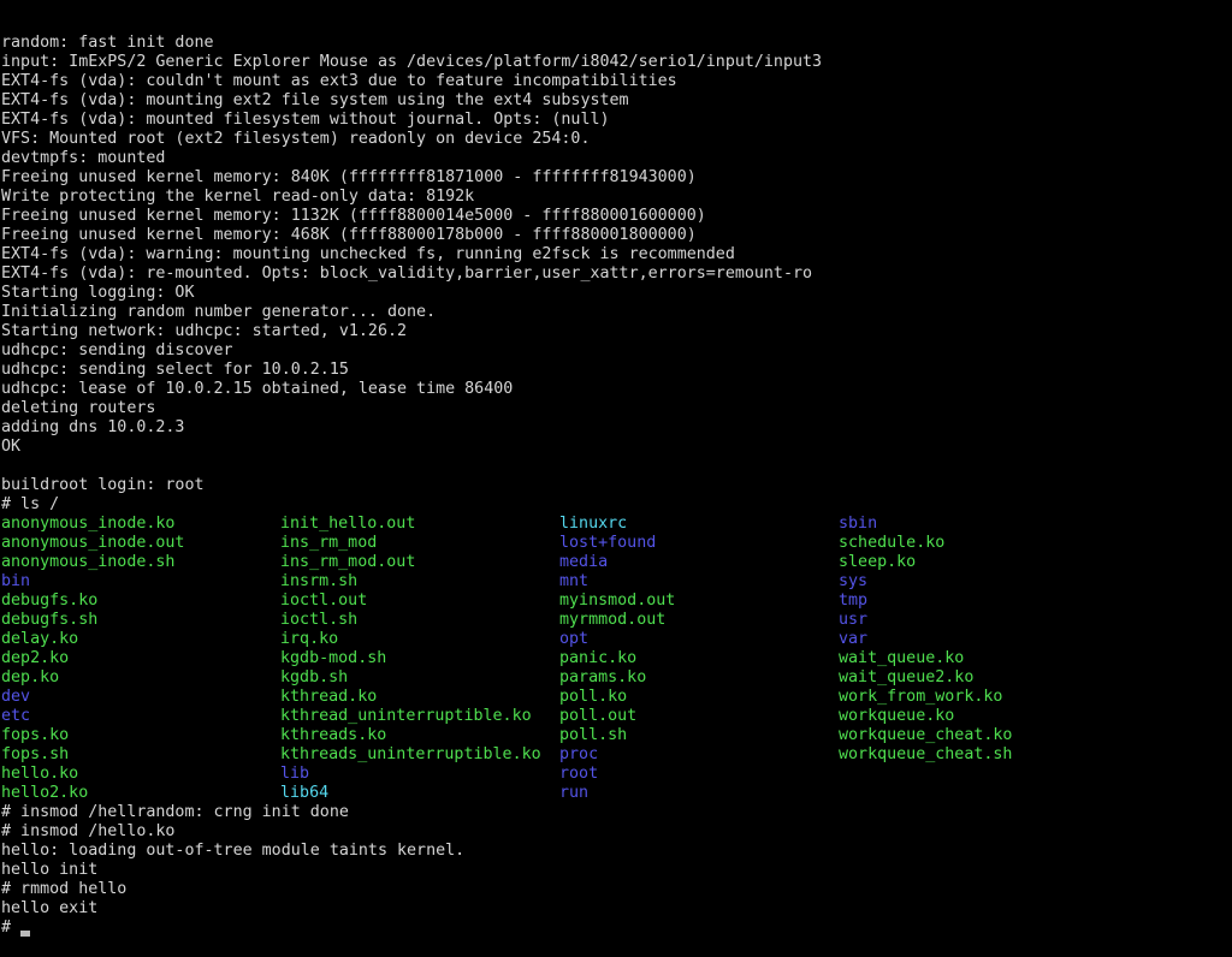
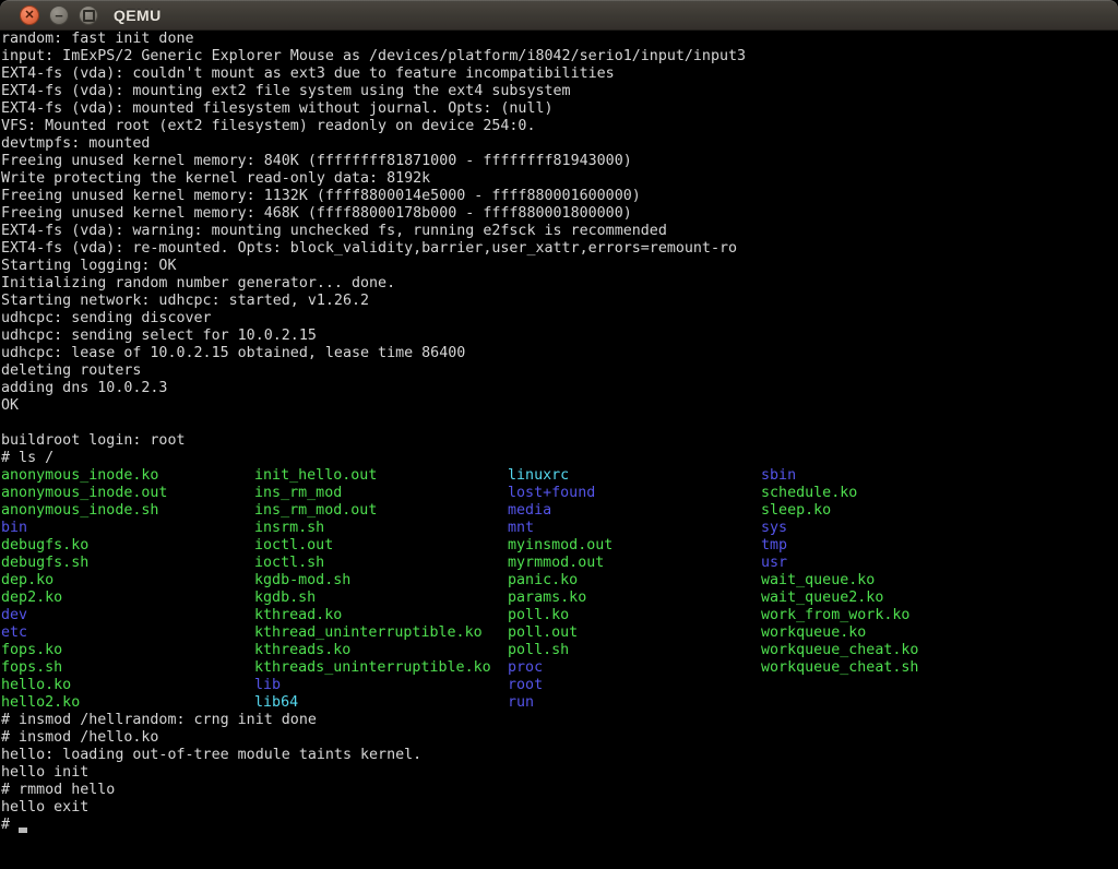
+ ✕
+ −
+ QEMU
  random: fast init done
  input: ImExPS/2 Generic Explorer Mouse as /devices/platform/i8042/serio1/input/input3
  EXT4-fs (vda): couldn't mount as ext3 due to feature incompatibilities
  EXT4-fs (vda): mounting ext2 file system using the ext4 subsystem
  EXT4-fs (vda): mounted filesystem without journal. Opts: (null)
  VFS: Mounted root (ext2 filesystem) readonly on device 254:0.
  devtmpfs: mounted
  Freeing unused kernel memory: 840K (ffffffff81871000 - ffffffff81943000)
  Write protecting the kernel read-only data: 8192k
  Freeing unused kernel memory: 1132K (ffff8800014e5000 - ffff880001600000)
  Freeing unused kernel memory: 468K (ffff88000178b000 - ffff880001800000)
  EXT4-fs (vda): warning: mounting unchecked fs, running e2fsck is recommended
  EXT4-fs (vda): re-mounted. Opts: block_validity,barrier,user_xattr,errors=remount-ro
  Starting logging: OK
  Initializing random number generator... done.
  Starting network: udhcpc: started, v1.26.2
  udhcpc: sending discover
  udhcpc: sending select for 10.0.2.15
  udhcpc: lease of 10.0.2.15 obtained, lease time 86400
  deleting routers
  adding dns 10.0.2.3
  OK
  buildroot login: root
  # ls /
  anonymous_inode.ko
  init_hello.out
  linuxrc
  sbin
  anonymous_inode.out
  ins_rm_mod
  lost+found
  schedule.ko
  anonymous_inode.sh
  ins_rm_mod.out
  media
  sleep.ko
  bin
  insrm.sh
  mnt
  sys
  debugfs.ko
  ioctl.out
  myinsmod.out
  tmp
  debugfs.sh
  ioctl.sh
  myrmmod.out
  usr
- delay.ko
- irq.ko
- opt
- var
- dep2.ko
+ dep.ko
  kgdb-mod.sh
  panic.ko
  wait_queue.ko
- dep.ko
+ dep2.ko
  kgdb.sh
  params.ko
  wait_queue2.ko
  dev
  kthread.ko
  poll.ko
  work_from_work.ko
  etc
  kthread_uninterruptible.ko
  poll.out
  workqueue.ko
  fops.ko
  kthreads.ko
  poll.sh
  workqueue_cheat.ko
  fops.sh
  kthreads_uninterruptible.ko
  proc
  workqueue_cheat.sh
  hello.ko
  lib
  root
  hello2.ko
  lib64
  run
  # insmod /hellrandom: crng init done
  # insmod /hello.ko
  hello: loading out-of-tree module taints kernel.
  hello init
  # rmmod hello
  hello exit
  #
